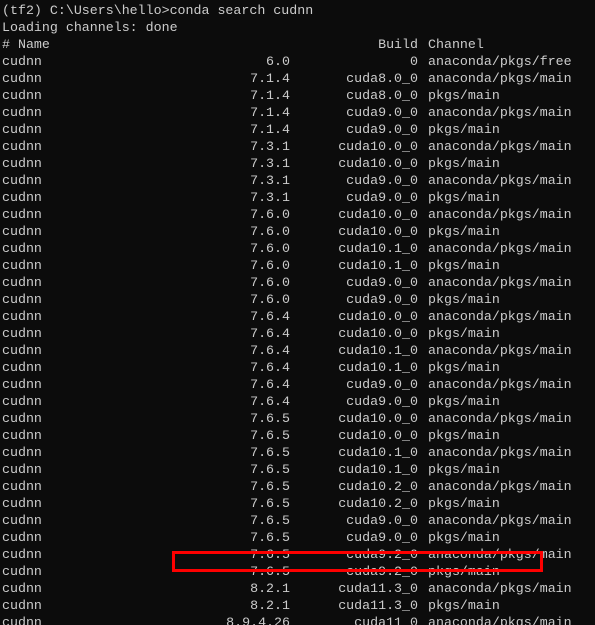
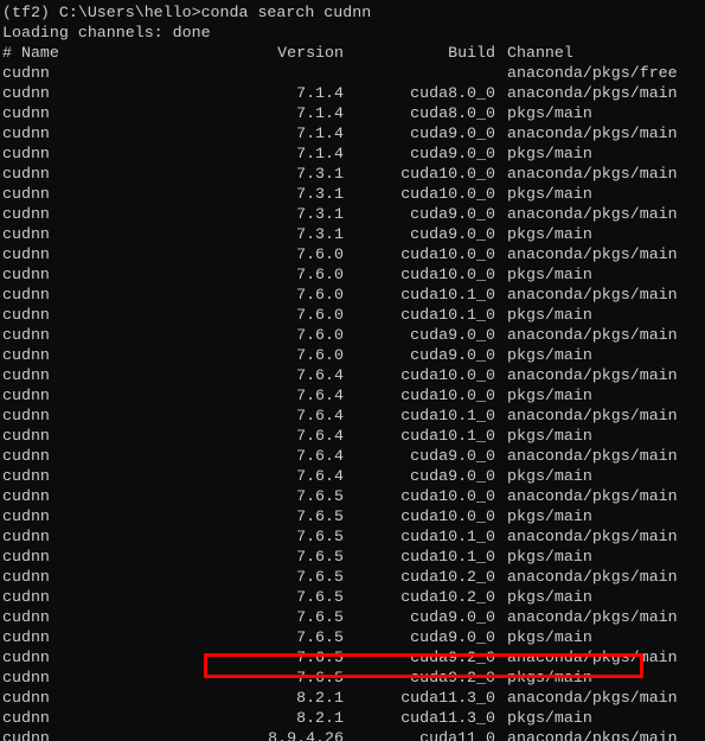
  (tf2) C:\Users\hello>conda search cudnn
  Loading channels: done
  # Name
+ Version
  Build
  Channel
  cudnn
- 6.0
- 0
  anaconda/pkgs/free
  cudnn
  7.1.4
  cuda8.0_0
  anaconda/pkgs/main
  cudnn
  7.1.4
  cuda8.0_0
  pkgs/main
  cudnn
  7.1.4
  cuda9.0_0
  anaconda/pkgs/main
  cudnn
  7.1.4
  cuda9.0_0
  pkgs/main
  cudnn
  7.3.1
  cuda10.0_0
  anaconda/pkgs/main
  cudnn
  7.3.1
  cuda10.0_0
  pkgs/main
  cudnn
  7.3.1
  cuda9.0_0
  anaconda/pkgs/main
  cudnn
  7.3.1
  cuda9.0_0
  pkgs/main
  cudnn
  7.6.0
  cuda10.0_0
  anaconda/pkgs/main
  cudnn
  7.6.0
  cuda10.0_0
  pkgs/main
  cudnn
  7.6.0
  cuda10.1_0
  anaconda/pkgs/main
  cudnn
  7.6.0
  cuda10.1_0
  pkgs/main
  cudnn
  7.6.0
  cuda9.0_0
  anaconda/pkgs/main
  cudnn
  7.6.0
  cuda9.0_0
  pkgs/main
  cudnn
  7.6.4
  cuda10.0_0
  anaconda/pkgs/main
  cudnn
  7.6.4
  cuda10.0_0
  pkgs/main
  cudnn
  7.6.4
  cuda10.1_0
  anaconda/pkgs/main
  cudnn
  7.6.4
  cuda10.1_0
  pkgs/main
  cudnn
  7.6.4
  cuda9.0_0
  anaconda/pkgs/main
  cudnn
  7.6.4
  cuda9.0_0
  pkgs/main
  cudnn
  7.6.5
  cuda10.0_0
  anaconda/pkgs/main
  cudnn
  7.6.5
  cuda10.0_0
  pkgs/main
  cudnn
  7.6.5
  cuda10.1_0
  anaconda/pkgs/main
  cudnn
  7.6.5
  cuda10.1_0
  pkgs/main
  cudnn
  7.6.5
  cuda10.2_0
  anaconda/pkgs/main
  cudnn
  7.6.5
  cuda10.2_0
  pkgs/main
  cudnn
  7.6.5
  cuda9.0_0
  anaconda/pkgs/main
  cudnn
  7.6.5
  cuda9.0_0
  pkgs/main
  cudnn
  7.6.5
  cuda9.2_0
  anaconda/pkgs/main
  cudnn
  7.6.5
  cuda9.2_0
  pkgs/main
  cudnn
  8.2.1
  cuda11.3_0
  anaconda/pkgs/main
  cudnn
  8.2.1
  cuda11.3_0
  pkgs/main
  cudnn
  8.9.4.26
  cuda11_0
  anaconda/pkgs/main
